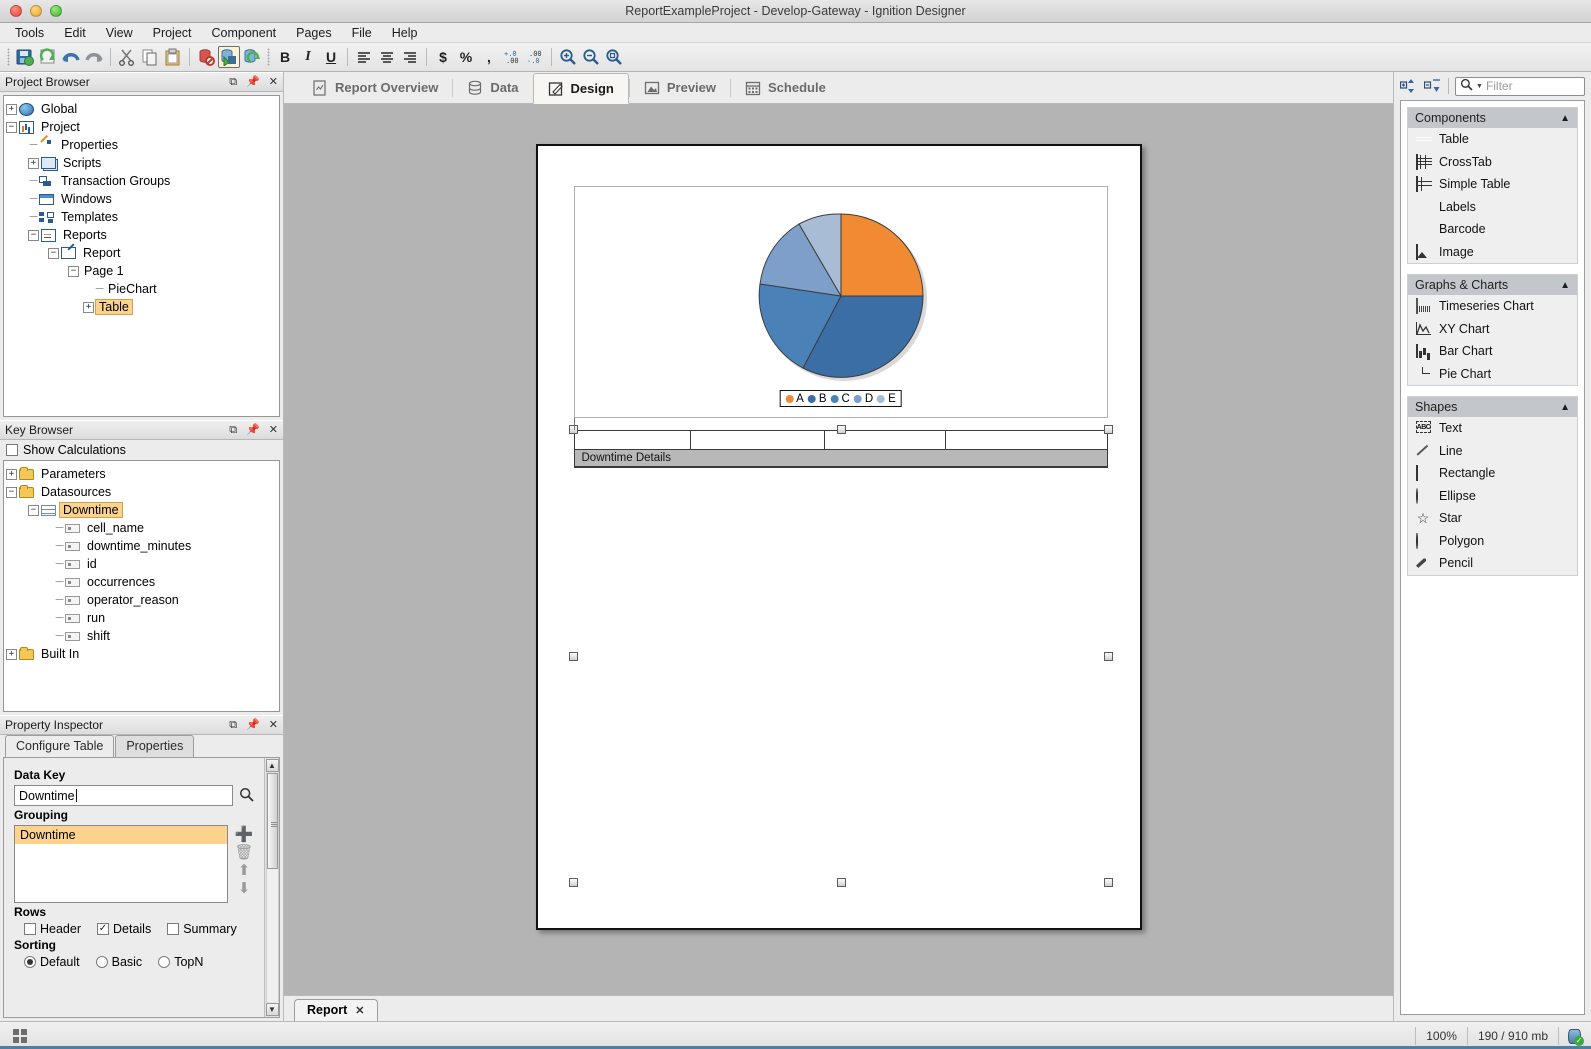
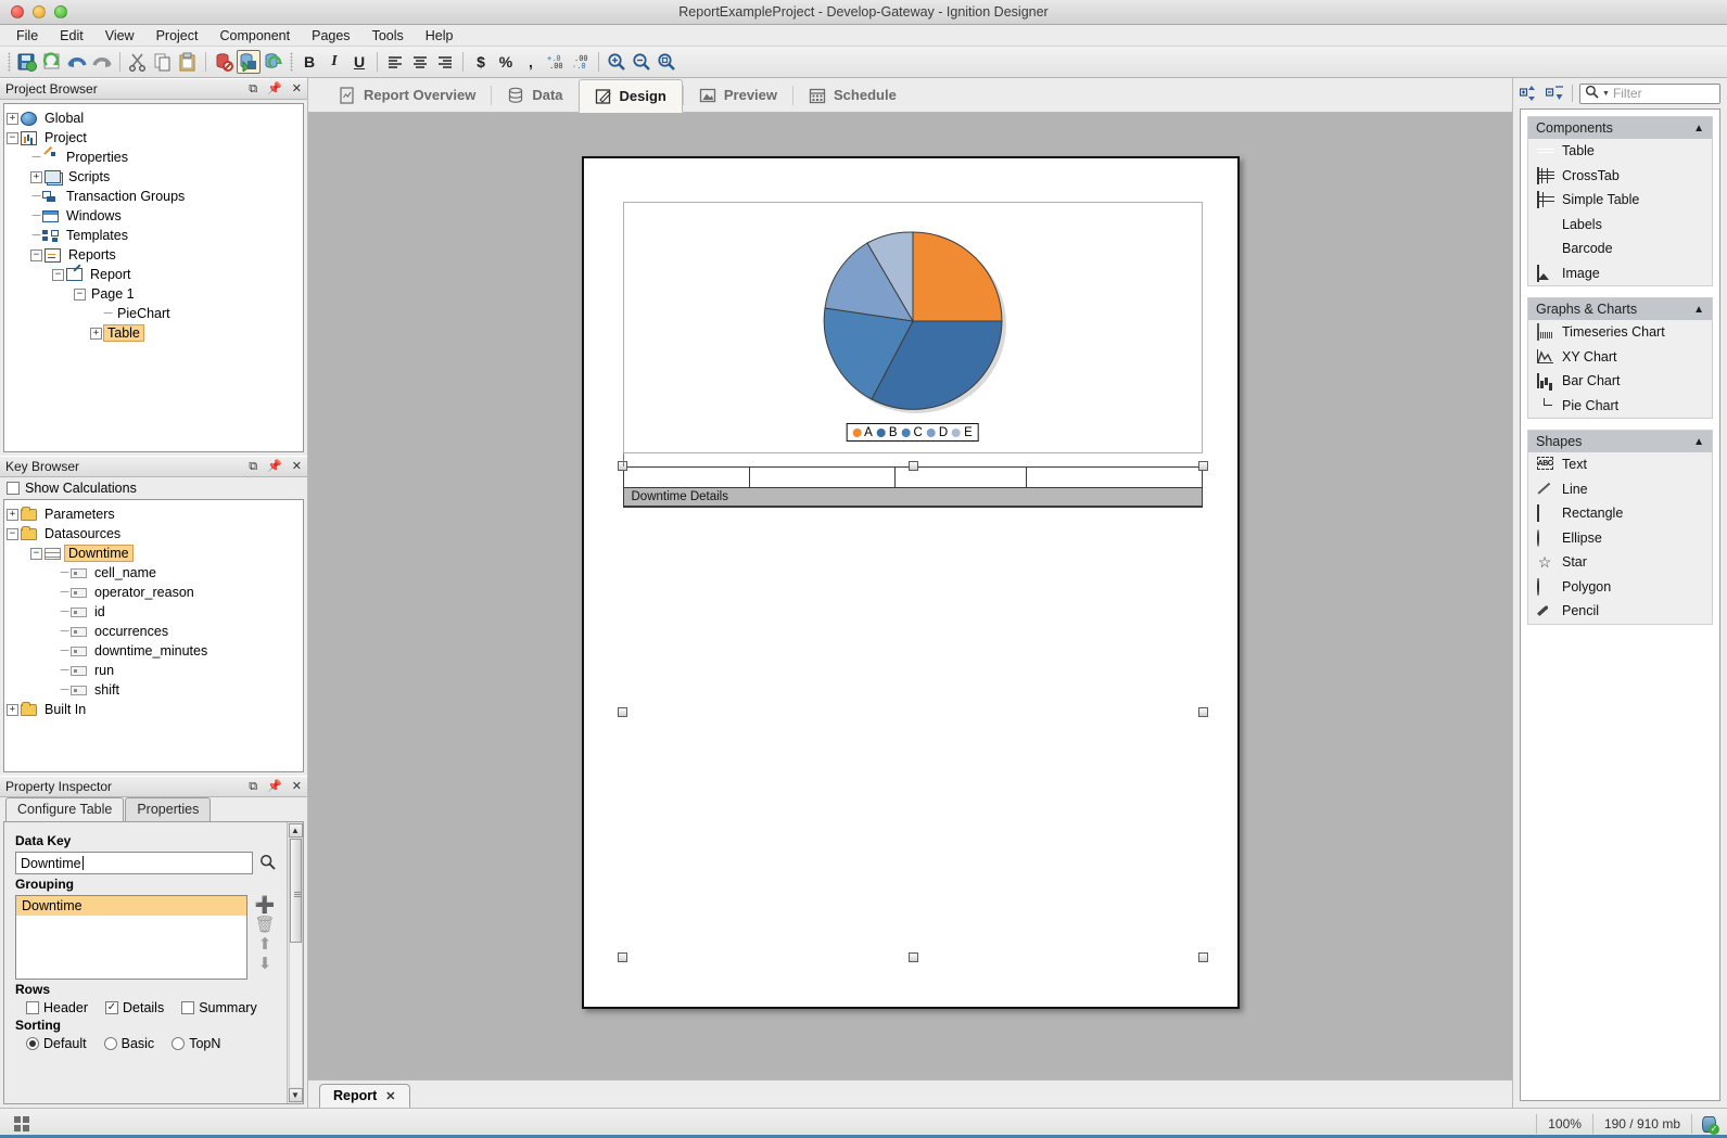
  ReportExampleProject - Develop-Gateway - Ignition Designer
- Tools
+ File
  Edit
  View
  Project
  Component
  Pages
- File
+ Tools
  Help
  B
  I
  U
  $
  %
  ,
  +.0
  .00
  .00
  -.0
  Project Browser
  ⧉
  📌
  ✕
  +
  Global
  −
  Project
  ─
  Properties
  +
  Scripts
  ─
  Transaction Groups
  ─
  Windows
  ─
  Templates
  −
  Reports
  −
  Report
  −
  Page 1
  ─
  PieChart
  +
  Table
  Key Browser
  ⧉
  📌
  ✕
  Show Calculations
  +
  Parameters
  −
  Datasources
  −
  Downtime
  ─
  cell_name
  ─
- downtime_minutes
+ operator_reason
  ─
  id
  ─
  occurrences
  ─
- operator_reason
+ downtime_minutes
  ─
  run
  ─
  shift
  +
  Built In
  Property Inspector
  ⧉
  📌
  ✕
  Configure Table
  Properties
  Data Key
  Downtime
  Grouping
  Downtime
  ➕
  🗑
  ⬆
  ⬇
  Rows
  Header
  ✓
  Details
  Summary
  Sorting
  Default
  Basic
  TopN
  ▲
  ▼
  Report Overview
  Data
  Design
  Preview
  Schedule
  A
  B
  C
  D
  E
  Downtime Details
  Report
  ✕
  Filter
  Components
  ▲
  Table
  CrossTab
  Simple Table
  Labels
  Barcode
  Image
  Graphs & Charts
  ▲
  Timeseries Chart
  XY Chart
  Bar Chart
  Pie Chart
  Shapes
  ▲
  Text
  Line
  Rectangle
  Ellipse
  ☆
  Star
  Polygon
  Pencil
  100%
  190 / 910 mb
